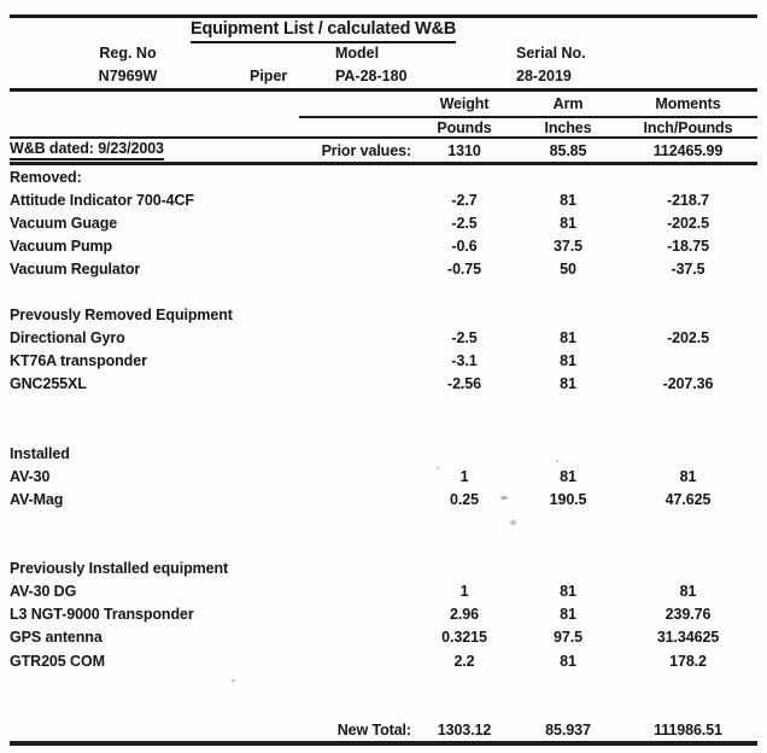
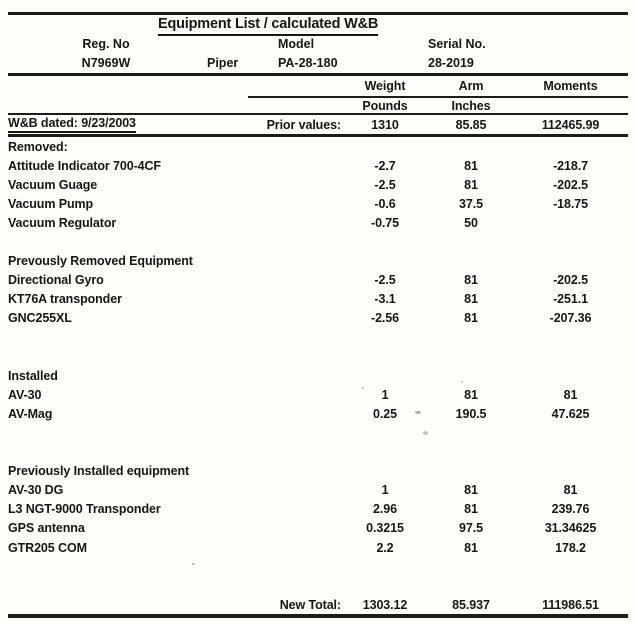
  Equipment List / calculated W&B
  Reg. No
  Model
  Serial No.
  N7969W
  Piper
  PA-28-180
  28-2019
  Weight
  Arm
  Moments
  Pounds
  Inches
- Inch/Pounds
  W&B dated: 9/23/2003
  Prior values:
  1310
  85.85
  112465.99
  Removed:
  Attitude Indicator 700-4CF
  -2.7
  81
  -218.7
  Vacuum Guage
  -2.5
  81
  -202.5
  Vacuum Pump
  -0.6
  37.5
  -18.75
  Vacuum Regulator
  -0.75
  50
- -37.5
  Prevously Removed Equipment
  Directional Gyro
  -2.5
  81
  -202.5
  KT76A transponder
  -3.1
  81
+ -251.1
  GNC255XL
  -2.56
  81
  -207.36
  Installed
  AV-30
  1
  81
  81
  AV-Mag
  0.25
  190.5
  47.625
  Previously Installed equipment
  AV-30 DG
  1
  81
  81
  L3 NGT-9000 Transponder
  2.96
  81
  239.76
  GPS antenna
  0.3215
  97.5
  31.34625
  GTR205 COM
  2.2
  81
  178.2
  New Total:
  1303.12
  85.937
  111986.51
